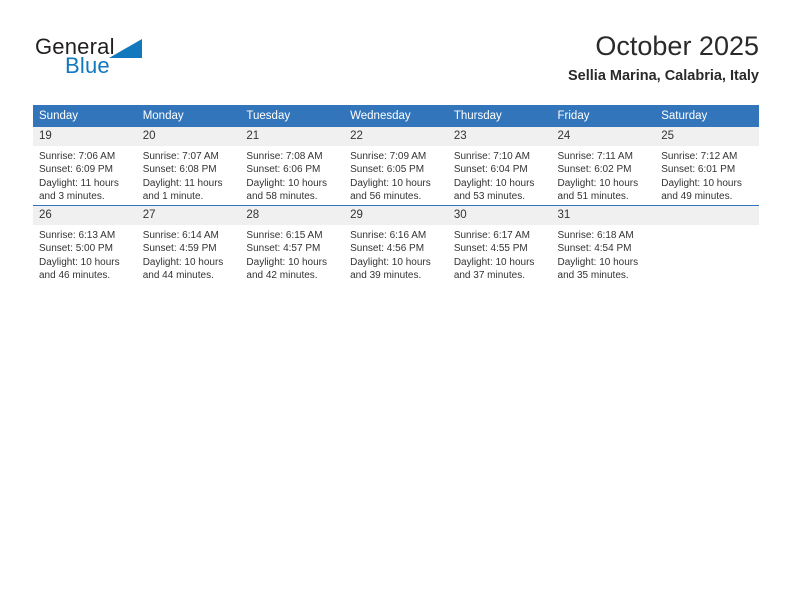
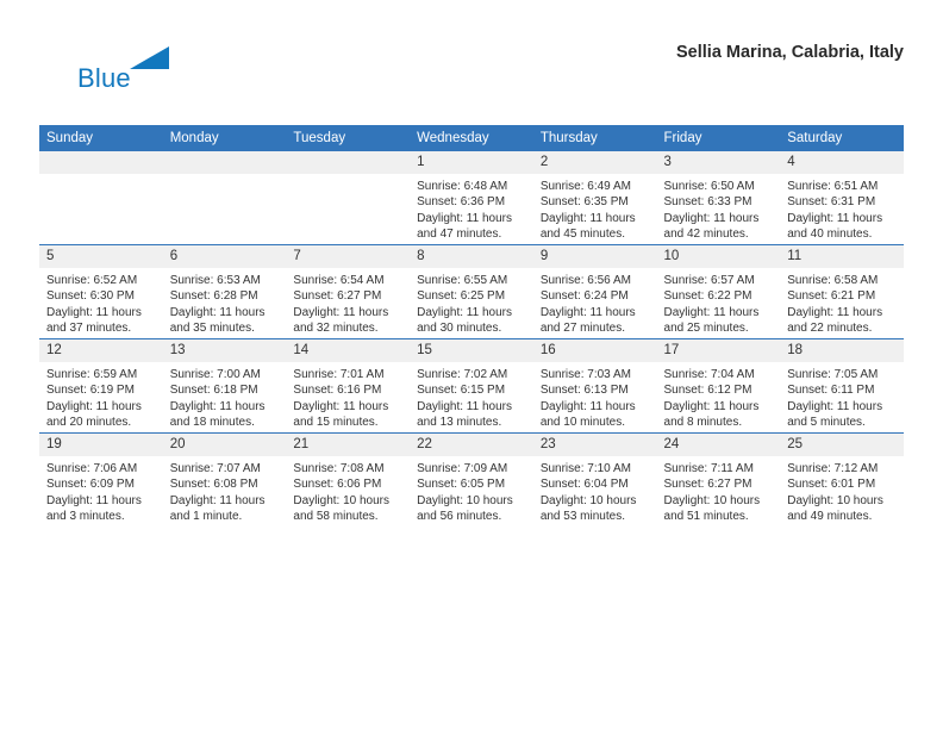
- General
  Blue
- October 2025
  Sellia Marina, Calabria, Italy
  Sunday	Monday	Tuesday	Wednesday	Thursday	Friday	Saturday
+ 			1Sunrise: 6:48 AMSunset: 6:36 PMDaylight: 11 hoursand 47 minutes.	2Sunrise: 6:49 AMSunset: 6:35 PMDaylight: 11 hoursand 45 minutes.	3Sunrise: 6:50 AMSunset: 6:33 PMDaylight: 11 hoursand 42 minutes.	4Sunrise: 6:51 AMSunset: 6:31 PMDaylight: 11 hoursand 40 minutes.
+ 5Sunrise: 6:52 AMSunset: 6:30 PMDaylight: 11 hoursand 37 minutes.	6Sunrise: 6:53 AMSunset: 6:28 PMDaylight: 11 hoursand 35 minutes.	7Sunrise: 6:54 AMSunset: 6:27 PMDaylight: 11 hoursand 32 minutes.	8Sunrise: 6:55 AMSunset: 6:25 PMDaylight: 11 hoursand 30 minutes.	9Sunrise: 6:56 AMSunset: 6:24 PMDaylight: 11 hoursand 27 minutes.	10Sunrise: 6:57 AMSunset: 6:22 PMDaylight: 11 hoursand 25 minutes.	11Sunrise: 6:58 AMSunset: 6:21 PMDaylight: 11 hoursand 22 minutes.
+ 12Sunrise: 6:59 AMSunset: 6:19 PMDaylight: 11 hoursand 20 minutes.	13Sunrise: 7:00 AMSunset: 6:18 PMDaylight: 11 hoursand 18 minutes.	14Sunrise: 7:01 AMSunset: 6:16 PMDaylight: 11 hoursand 15 minutes.	15Sunrise: 7:02 AMSunset: 6:15 PMDaylight: 11 hoursand 13 minutes.	16Sunrise: 7:03 AMSunset: 6:13 PMDaylight: 11 hoursand 10 minutes.	17Sunrise: 7:04 AMSunset: 6:12 PMDaylight: 11 hoursand 8 minutes.	18Sunrise: 7:05 AMSunset: 6:11 PMDaylight: 11 hoursand 5 minutes.
- 19Sunrise: 7:06 AMSunset: 6:09 PMDaylight: 11 hoursand 3 minutes.	20Sunrise: 7:07 AMSunset: 6:08 PMDaylight: 11 hoursand 1 minute.	21Sunrise: 7:08 AMSunset: 6:06 PMDaylight: 10 hoursand 58 minutes.	22Sunrise: 7:09 AMSunset: 6:05 PMDaylight: 10 hoursand 56 minutes.	23Sunrise: 7:10 AMSunset: 6:04 PMDaylight: 10 hoursand 53 minutes.	24Sunrise: 7:11 AMSunset: 6:02 PMDaylight: 10 hoursand 51 minutes.	25Sunrise: 7:12 AMSunset: 6:01 PMDaylight: 10 hoursand 49 minutes.
+ 19Sunrise: 7:06 AMSunset: 6:09 PMDaylight: 11 hoursand 3 minutes.	20Sunrise: 7:07 AMSunset: 6:08 PMDaylight: 11 hoursand 1 minute.	21Sunrise: 7:08 AMSunset: 6:06 PMDaylight: 10 hoursand 58 minutes.	22Sunrise: 7:09 AMSunset: 6:05 PMDaylight: 10 hoursand 56 minutes.	23Sunrise: 7:10 AMSunset: 6:04 PMDaylight: 10 hoursand 53 minutes.	24Sunrise: 7:11 AMSunset: 6:27 PMDaylight: 10 hoursand 51 minutes.	25Sunrise: 7:12 AMSunset: 6:01 PMDaylight: 10 hoursand 49 minutes.
- 26Sunrise: 6:13 AMSunset: 5:00 PMDaylight: 10 hoursand 46 minutes.	27Sunrise: 6:14 AMSunset: 4:59 PMDaylight: 10 hoursand 44 minutes.	28Sunrise: 6:15 AMSunset: 4:57 PMDaylight: 10 hoursand 42 minutes.	29Sunrise: 6:16 AMSunset: 4:56 PMDaylight: 10 hoursand 39 minutes.	30Sunrise: 6:17 AMSunset: 4:55 PMDaylight: 10 hoursand 37 minutes.	31Sunrise: 6:18 AMSunset: 4:54 PMDaylight: 10 hoursand 35 minutes.
